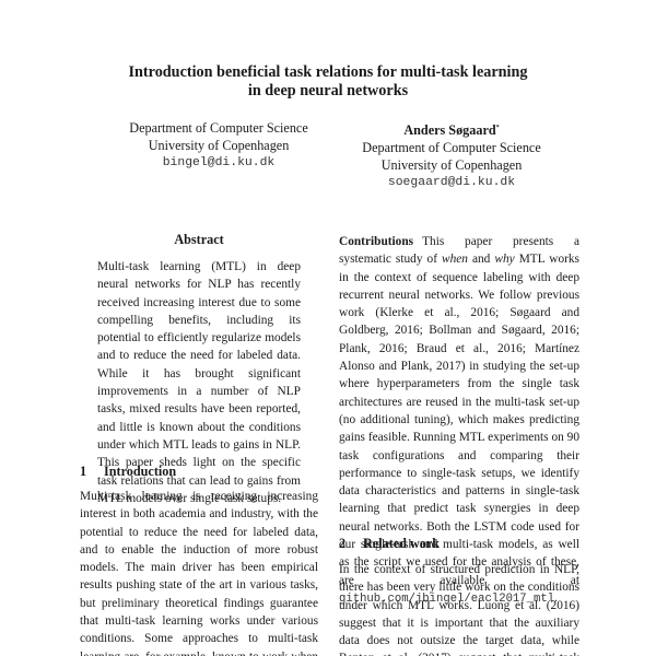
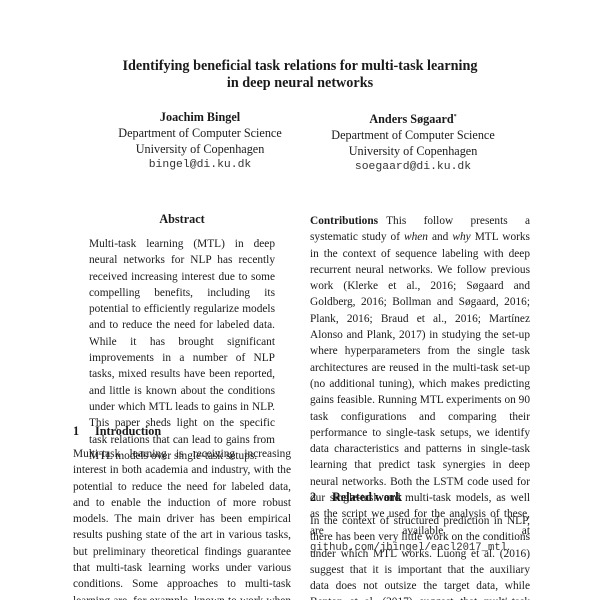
- Introduction beneficial task relations for multi-task learning
+ Identifying beneficial task relations for multi-task learning
  in deep neural networks
+ Joachim Bingel
  Department of Computer Science
  University of Copenhagen
  bingel@di.ku.dk
  Anders Søgaard
  Department of Computer Science
  University of Copenhagen
  soegaard@di.ku.dk
  Abstract
  Multi-task learning (MTL) in deep neural networks for NLP has recently received increasing interest due to some compelling benefits, including its potential to efficiently regularize models and to reduce the need for labeled data. While it has brought significant improvements in a number of NLP tasks, mixed results have been reported, and little is known about the conditions under which MTL leads to gains in NLP. This paper sheds light on the specific task relations that can lead to gains from MTL models over single-task setups.
  1 Introduction
  Multi-task learning is receiving increasing interest in both academia and industry, with the potential to reduce the need for labeled data, and to enable the induction of more robust models. The main driver has been empirical results pushing state of the art in various tasks, but preliminary theoretical findings guarantee that multi-task learning works under various conditions. Some approaches to multi-task
- Contributions This paper presents a systematic study of when and why MTL works in the context of sequence labeling with deep recurrent neural networks. We follow previous work (Klerke et al., 2016; Søgaard and Goldberg, 2016; Bollman and Søgaard, 2016; Plank, 2016; Braud et al., 2016; Martínez Alonso and Plank, 2017) in studying the set-up where hyperparameters from the single task architectures are reused in the multi-task set-up (no additional tuning), which makes predicting gains feasible. Running MTL experiments on 90 task configurations and comparing their performance to single-task setups, we identify data characteristics and patterns in single-task learning that predict task synergies in deep neural networks. Both the LSTM code used for our single-task and multi-task models, as well as the script we used for the analysis of these, are available at github.com/jbingel/eacl2017_mtl.
+ Contributions This follow presents a systematic study of when and why MTL works in the context of sequence labeling with deep recurrent neural networks. We follow previous work (Klerke et al., 2016; Søgaard and Goldberg, 2016; Bollman and Søgaard, 2016; Plank, 2016; Braud et al., 2016; Martínez Alonso and Plank, 2017) in studying the set-up where hyperparameters from the single task architectures are reused in the multi-task set-up (no additional tuning), which makes predicting gains feasible. Running MTL experiments on 90 task configurations and comparing their performance to single-task setups, we identify data characteristics and patterns in single-task learning that predict task synergies in deep neural networks. Both the LSTM code used for our single-task and multi-task models, as well as the script we used for the analysis of these, are available at github.com/jbingel/eacl2017_mtl.
  2 Related work
  In the context of structured prediction in NLP, there has been very little work on the conditions under which MTL works. Luong et al. (2016) suggest that it is important that the auxiliary data does not outsize the target data, while
